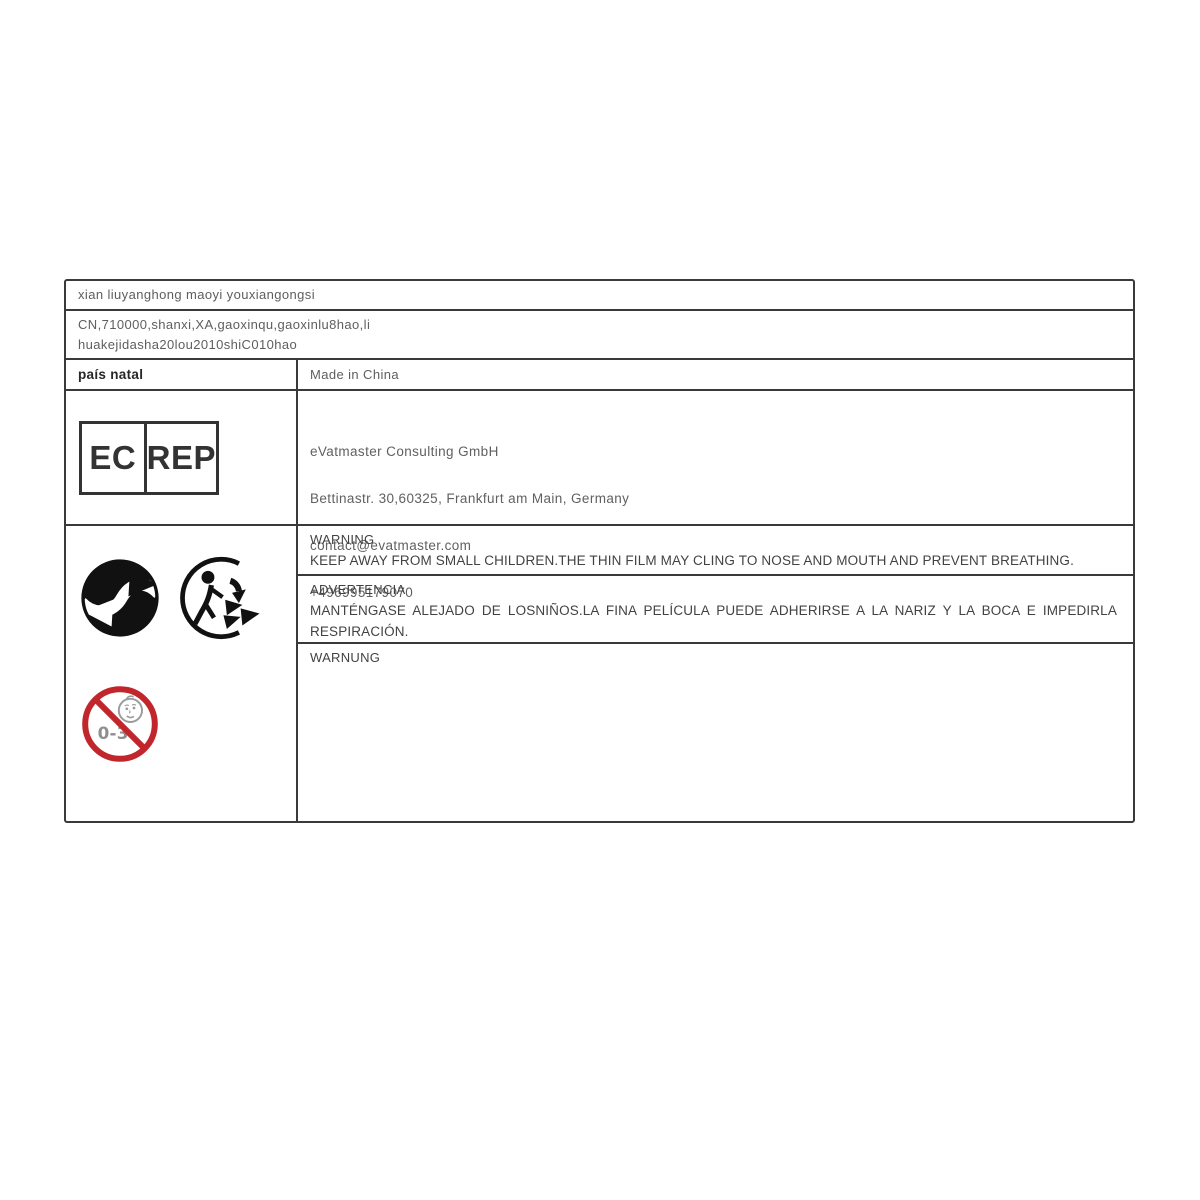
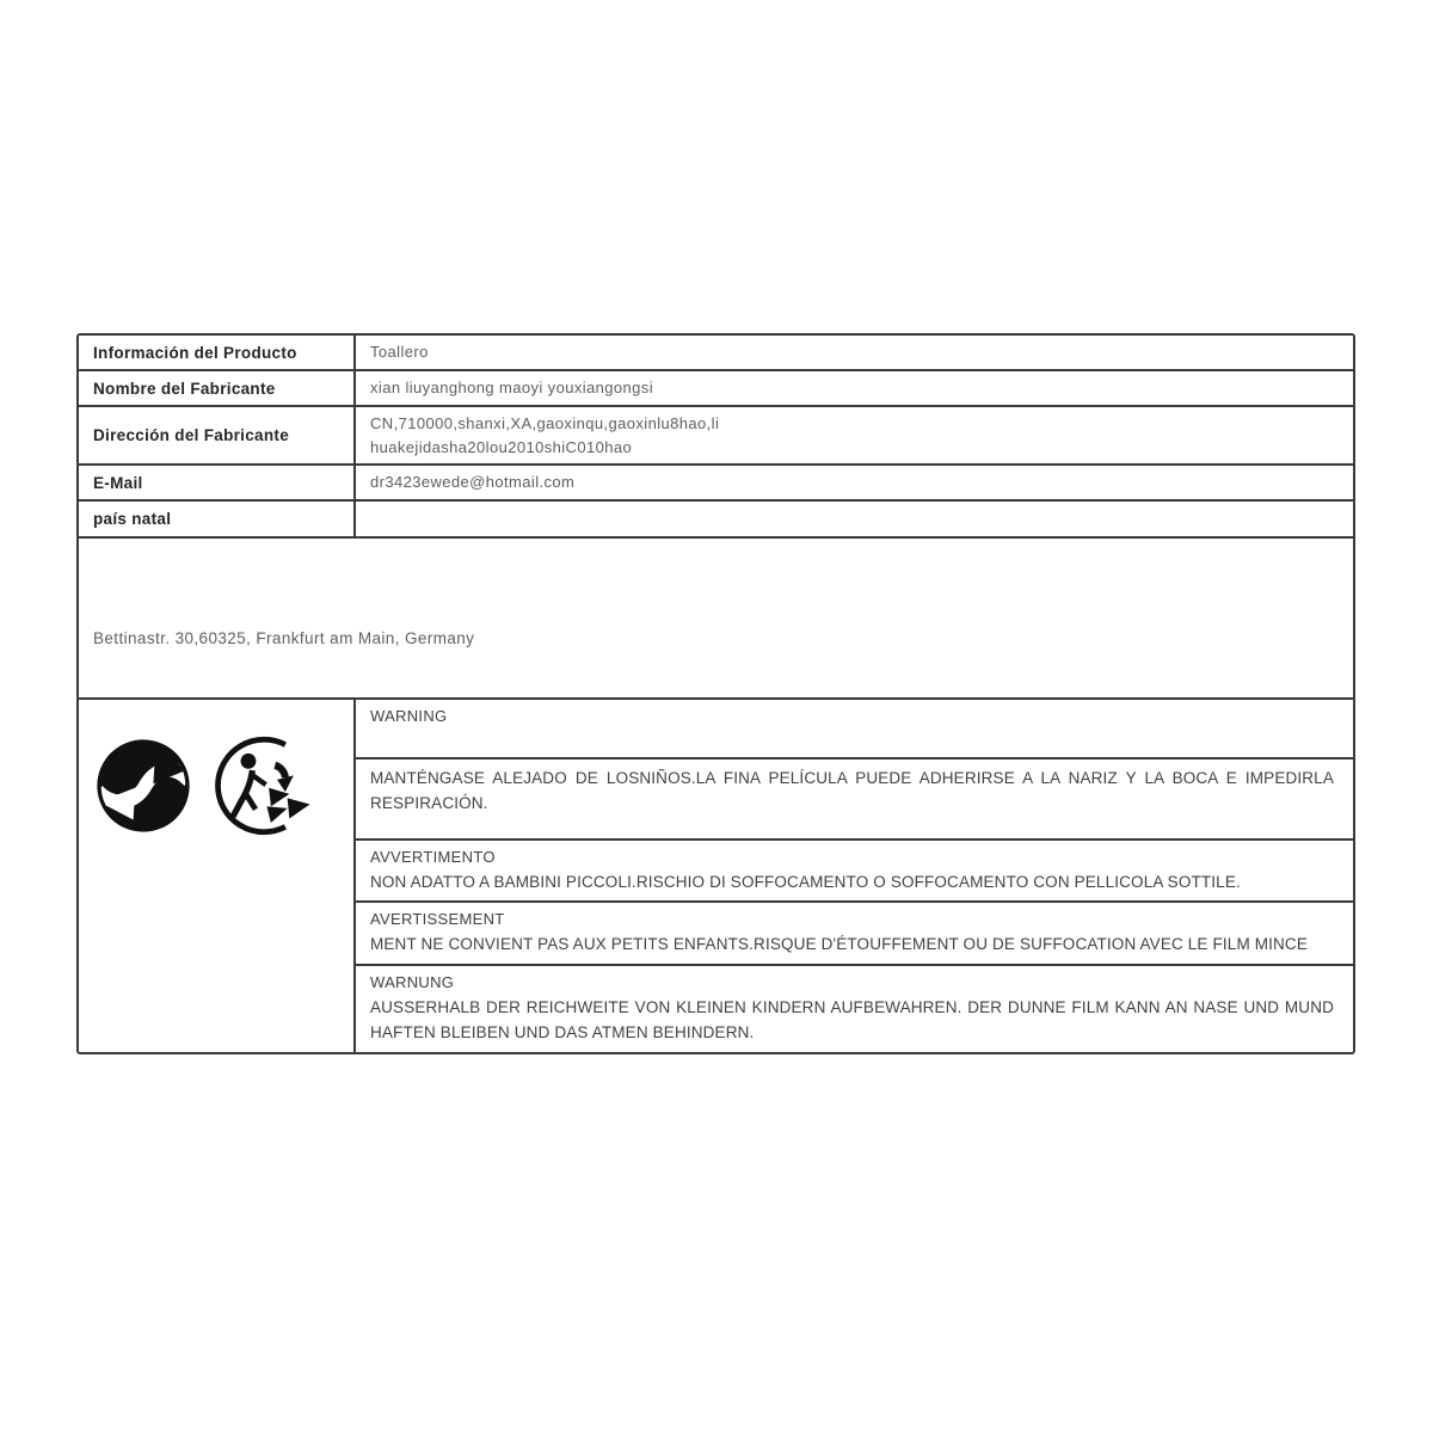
+ Información del Producto
+ Toallero
+ Nombre del Fabricante
  xian liuyanghong maoyi youxiangongsi
+ Dirección del Fabricante
  CN,710000,shanxi,XA,gaoxinqu,gaoxinlu8hao,li
  huakejidasha20lou2010shiC010hao
+ E-Mail
+ dr3423ewede@hotmail.com
  país natal
- Made in China
- EC
- REP
- eVatmaster Consulting GmbH
  Bettinastr. 30,60325, Frankfurt am Main, Germany
- contact@evatmaster.com
- +496995179070
- 0-3
  WARNING
- KEEP AWAY FROM SMALL CHILDREN.THE THIN FILM MAY CLING TO NOSE AND MOUTH AND PREVENT BREATHING.
- ADVERTENCIA
  MANTÉNGASE ALEJADO DE LOSNIÑOS.LA FINA PELÍCULA PUEDE ADHERIRSE A LA NARIZ Y LA BOCA E IMPEDIRLA RESPIRACIÓN.
+ AVVERTIMENTO
+ NON ADATTO A BAMBINI PICCOLI.RISCHIO DI SOFFOCAMENTO O SOFFOCAMENTO CON PELLICOLA SOTTILE.
+ AVERTISSEMENT
+ MENT NE CONVIENT PAS AUX PETITS ENFANTS.RISQUE D'ÉTOUFFEMENT OU DE SUFFOCATION AVEC LE FILM MINCE
  WARNUNG
+ AUSSERHALB DER REICHWEITE VON KLEINEN KINDERN AUFBEWAHREN. DER DUNNE FILM KANN AN NASE UND MUND HAFTEN BLEIBEN UND DAS ATMEN BEHINDERN.
